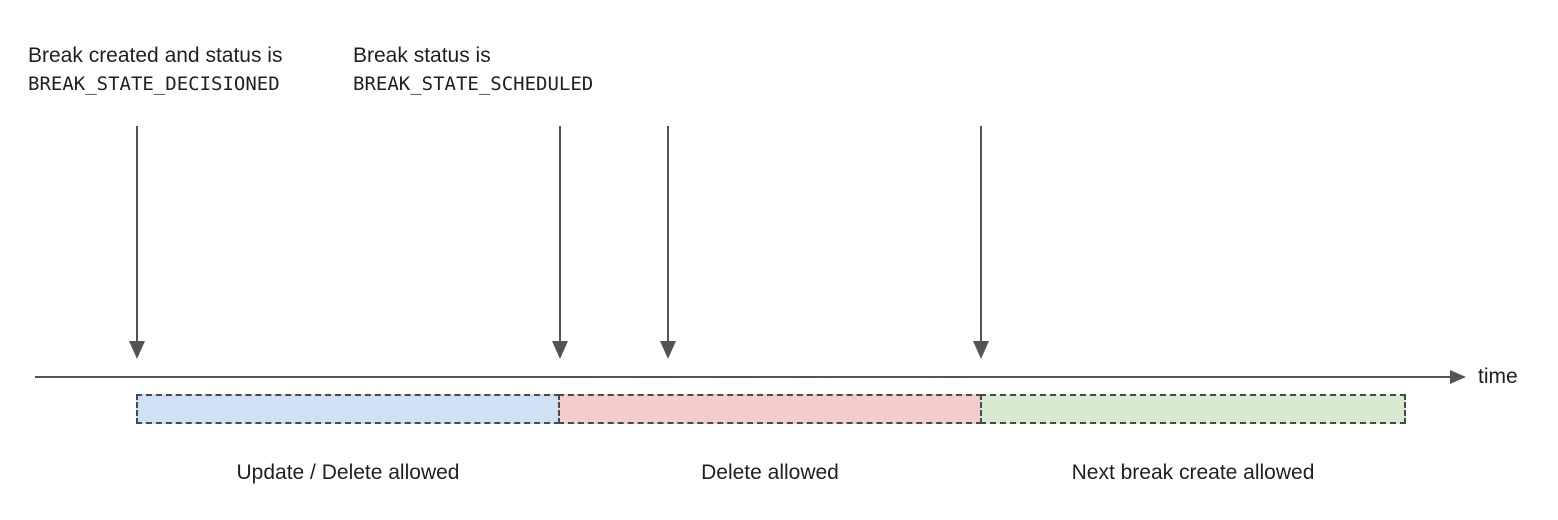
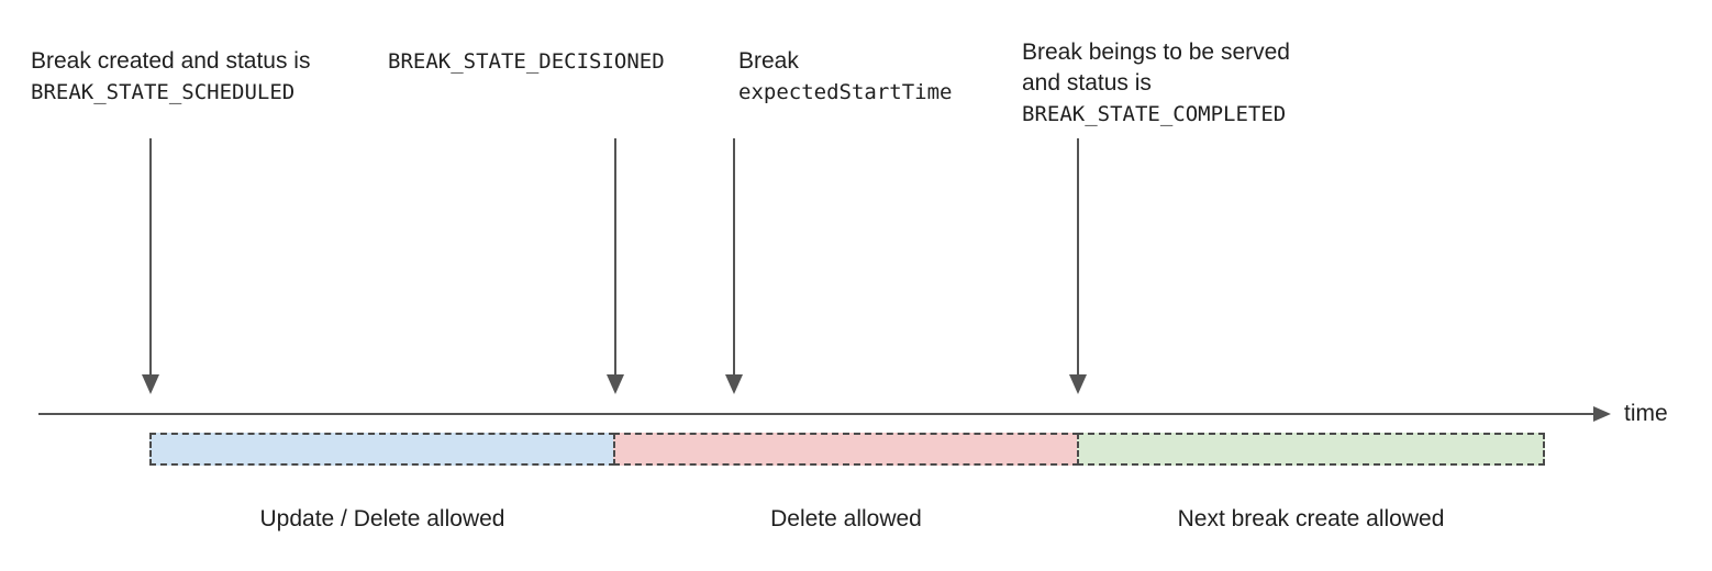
  Break created and status is
- BREAK_STATE_DECISIONED
+ BREAK_STATE_SCHEDULED
- Break status is
- BREAK_STATE_SCHEDULED
+ BREAK_STATE_DECISIONED
+ Break
+ expectedStartTime
+ Break beings to be served
+ and status is
+ BREAK_STATE_COMPLETED
  time
  Update / Delete allowed
  Delete allowed
  Next break create allowed
